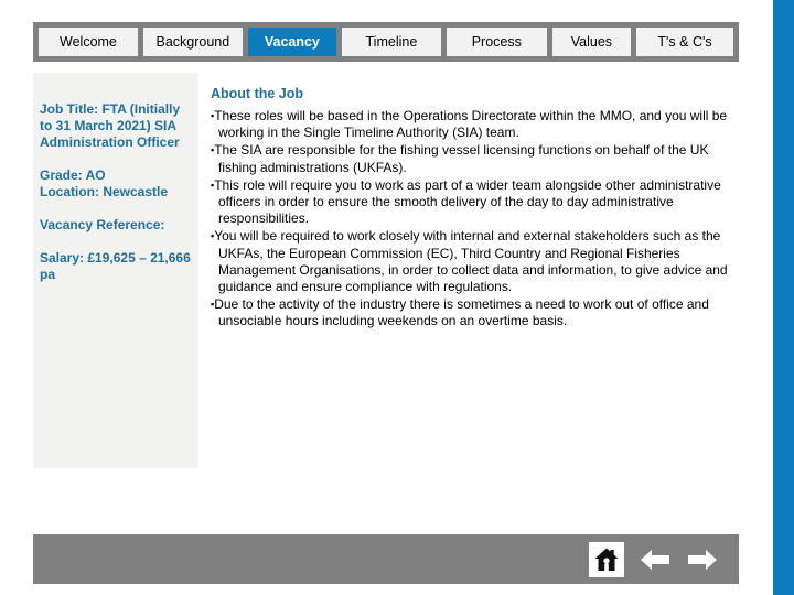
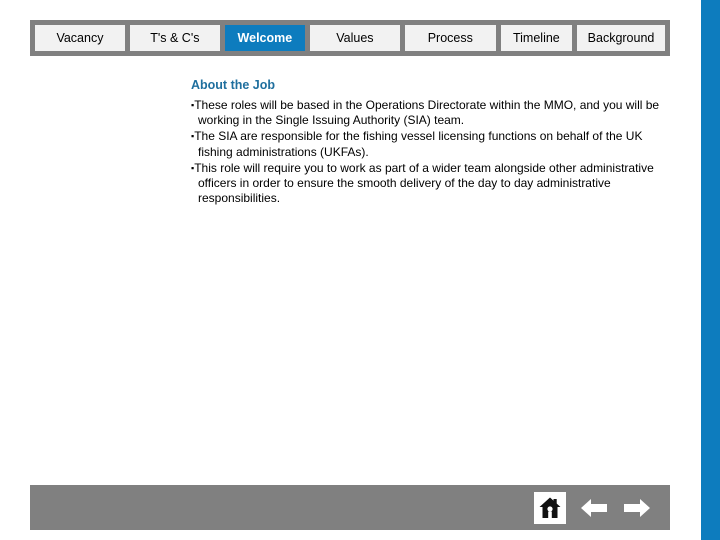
- Welcome
+ Vacancy
- Background
+ T's & C's
- Vacancy
+ Welcome
- Timeline
+ Values
  Process
- Values
+ Timeline
- T's & C's
+ Background
- Job Title: FTA (Initially to 31 March 2021) SIA Administration Officer
- Grade: AO
- Location: Newcastle
- Vacancy Reference:
- Salary: £19,625 – 21,666 pa
  About the Job
- ▪These roles will be based in the Operations Directorate within the MMO, and you will be working in the Single Timeline Authority (SIA) team.
+ ▪These roles will be based in the Operations Directorate within the MMO, and you will be working in the Single Issuing Authority (SIA) team.
  ▪The SIA are responsible for the fishing vessel licensing functions on behalf of the UK fishing administrations (UKFAs).
  ▪This role will require you to work as part of a wider team alongside other administrative officers in order to ensure the smooth delivery of the day to day administrative responsibilities.
- ▪You will be required to work closely with internal and external stakeholders such as the UKFAs, the European Commission (EC), Third Country and Regional Fisheries Management Organisations, in order to collect data and information, to give advice and guidance and ensure compliance with regulations.
- ▪Due to the activity of the industry there is sometimes a need to work out of office and unsociable hours including weekends on an overtime basis.
